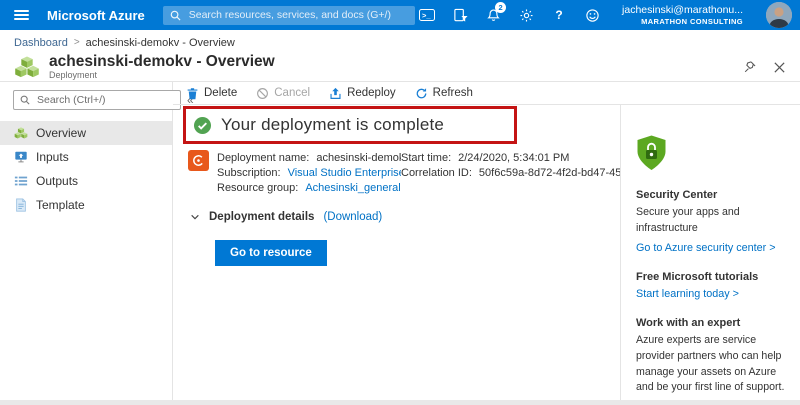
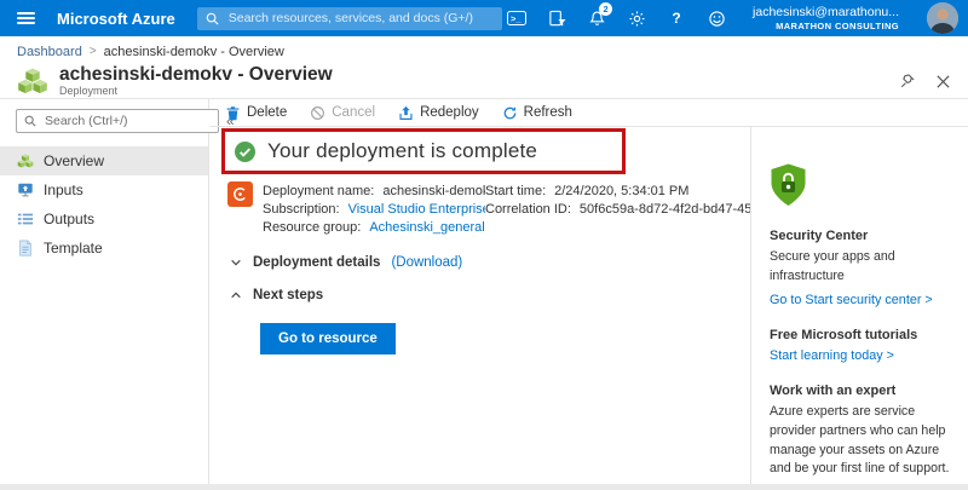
  Microsoft Azure
  Search resources, services, and docs (G+/)
  >_
  2
  ?
  jachesinski@marathonu...
  MARATHON CONSULTING
  Dashboard
  >
  achesinski-demokv - Overview
  achesinski-demokv - Overview
  Deployment
  Search (Ctrl+/)
  «
  Overview
  Inputs
  Outputs
  Template
  Delete
  Cancel
  Redeploy
  Refresh
  Your deployment is complete
  Deployment name: achesinski-demo
  Subscription: Visual Studio Enterpris
  Resource group: Achesinski_general
  Start time: 2/24/2020, 5:34:01 PM
  Correlation ID: 50f6c59a-8d72-4f2d-bd47-45
  Deployment details
  (Download)
+ Next steps
  Go to resource
  Security Center
  Secure your apps and infrastructure
- Go to Azure security center >
+ Go to Start security center >
  Free Microsoft tutorials
  Start learning today >
  Work with an expert
  Azure experts are service provider partners who can help manage your assets on Azure and be your first line of support.
